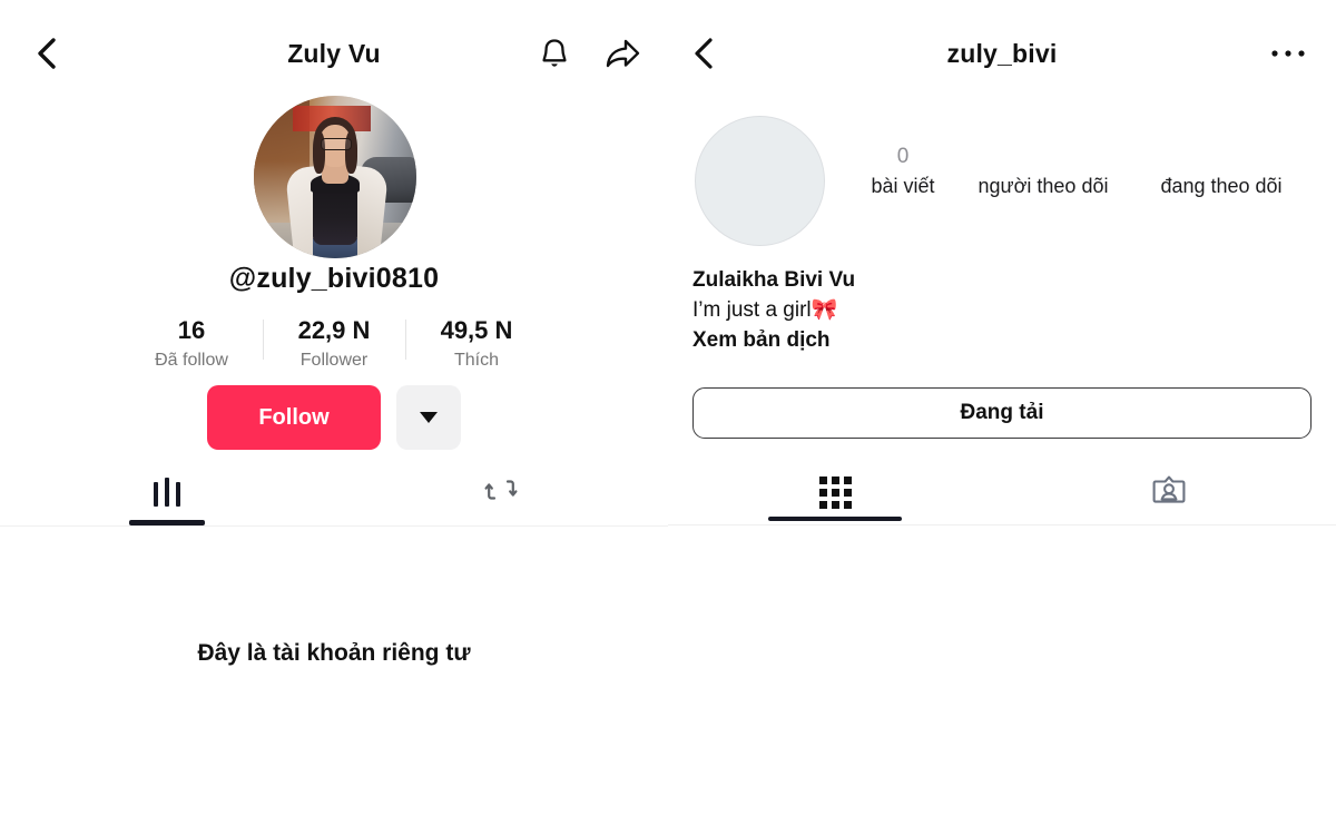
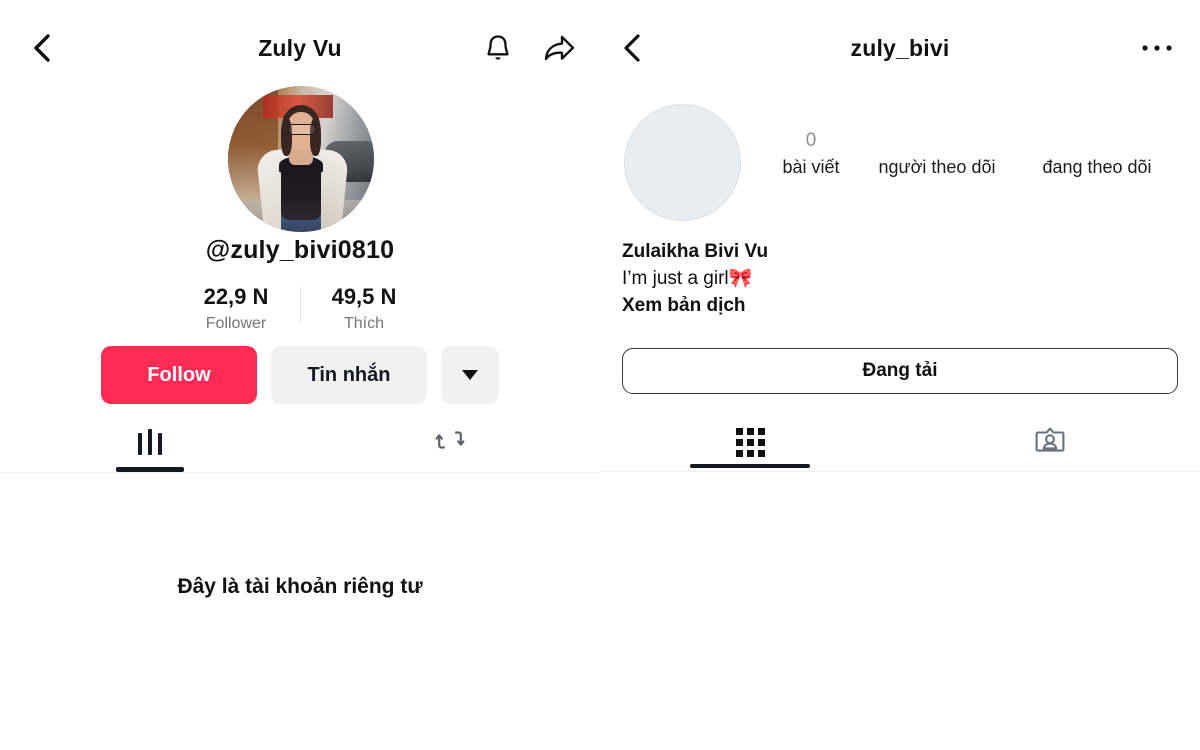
  Zuly Vu
  @zuly_bivi0810
- 16
- Đã follow
  22,9 N
  Follower
  49,5 N
  Thích
  Follow
+ Tin nhắn
  Đây là tài khoản riêng tư
  zuly_bivi
  0
  bài viết
  người theo dõi
  đang theo dõi
  Zulaikha Bivi Vu
  I’m just a girl🎀
  Xem bản dịch
  Đang tải
